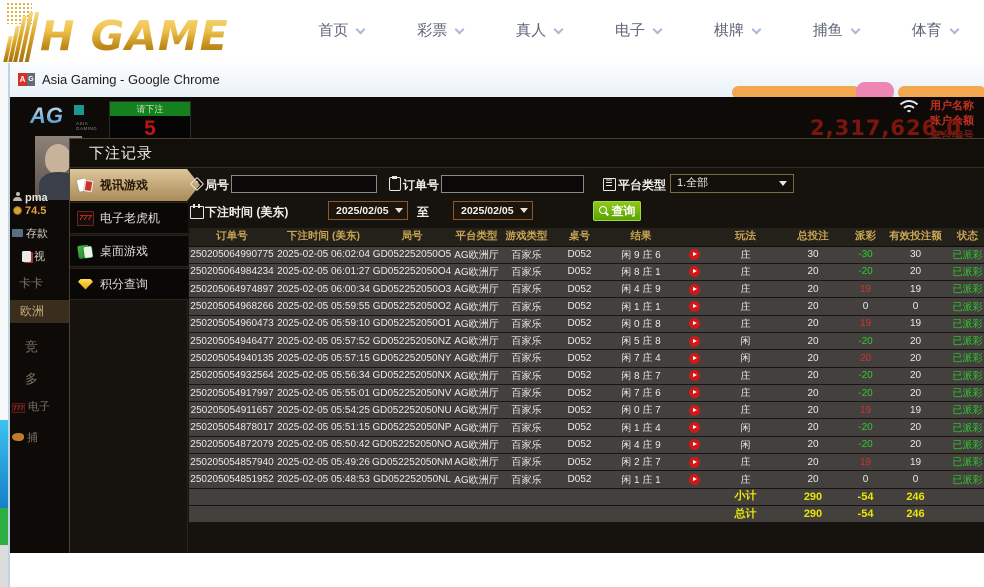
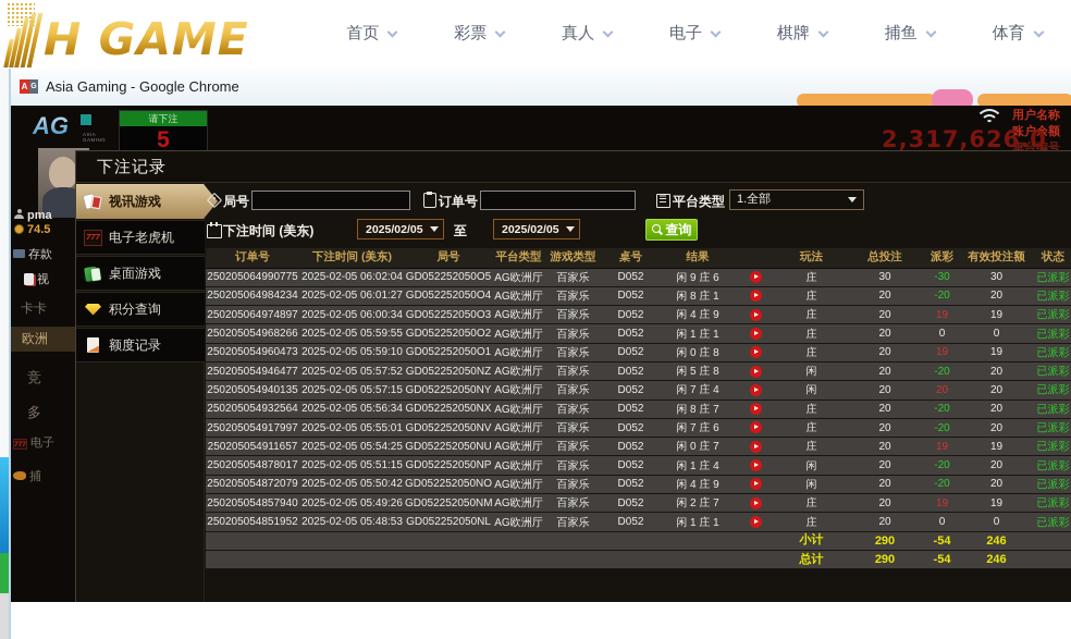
  H GAME
  首页
  彩票
  真人
  电子
  棋牌
  捕鱼
  体育
  A
  Asia Gaming - Google Chrome
  AG
  请下注
  5
  pma
  74.5
  存款
  视
  卡卡
  欧洲
  竞
  多
  捕
  用户名称
  账户余额
  桌台编号
  2,317,626.0
  下注记录
  视讯游戏
  电子老虎机
  桌面游戏
  积分查询
+ 额度记录
  局号
  订单号
  平台类型
  1.全部
  下注时间 (美东)
  2025/02/05
  至
  2025/02/05
  查询
  订单号	下注时间 (美东)	局号	平台类型	游戏类型	桌号	结果		玩法	总投注	派彩	有效投注额	状态
  250205064990775	2025-02-05 06:02:04	GD052252050O5	AG欧洲厅	百家乐	D052	闲 9 庄 6		庄	30	-30	30	已派彩
  250205064984234	2025-02-05 06:01:27	GD052252050O4	AG欧洲厅	百家乐	D052	闲 8 庄 1		庄	20	-20	20	已派彩
  250205064974897	2025-02-05 06:00:34	GD052252050O3	AG欧洲厅	百家乐	D052	闲 4 庄 9		庄	20	19	19	已派彩
  250205054968266	2025-02-05 05:59:55	GD052252050O2	AG欧洲厅	百家乐	D052	闲 1 庄 1		庄	20	0	0	已派彩
  250205054960473	2025-02-05 05:59:10	GD052252050O1	AG欧洲厅	百家乐	D052	闲 0 庄 8		庄	20	19	19	已派彩
  250205054946477	2025-02-05 05:57:52	GD052252050NZ	AG欧洲厅	百家乐	D052	闲 5 庄 8		闲	20	-20	20	已派彩
  250205054940135	2025-02-05 05:57:15	GD052252050NY	AG欧洲厅	百家乐	D052	闲 7 庄 4		闲	20	20	20	已派彩
  250205054932564	2025-02-05 05:56:34	GD052252050NX	AG欧洲厅	百家乐	D052	闲 8 庄 7		庄	20	-20	20	已派彩
  250205054917997	2025-02-05 05:55:01	GD052252050NV	AG欧洲厅	百家乐	D052	闲 7 庄 6		庄	20	-20	20	已派彩
  250205054911657	2025-02-05 05:54:25	GD052252050NU	AG欧洲厅	百家乐	D052	闲 0 庄 7		庄	20	19	19	已派彩
  250205054878017	2025-02-05 05:51:15	GD052252050NP	AG欧洲厅	百家乐	D052	闲 1 庄 4		闲	20	-20	20	已派彩
  250205054872079	2025-02-05 05:50:42	GD052252050NO	AG欧洲厅	百家乐	D052	闲 4 庄 9		闲	20	-20	20	已派彩
  250205054857940	2025-02-05 05:49:26	GD052252050NM	AG欧洲厅	百家乐	D052	闲 2 庄 7		庄	20	19	19	已派彩
  250205054851952	2025-02-05 05:48:53	GD052252050NL	AG欧洲厅	百家乐	D052	闲 1 庄 1		庄	20	0	0	已派彩
  								小计	290	-54	246
  								总计	290	-54	246
